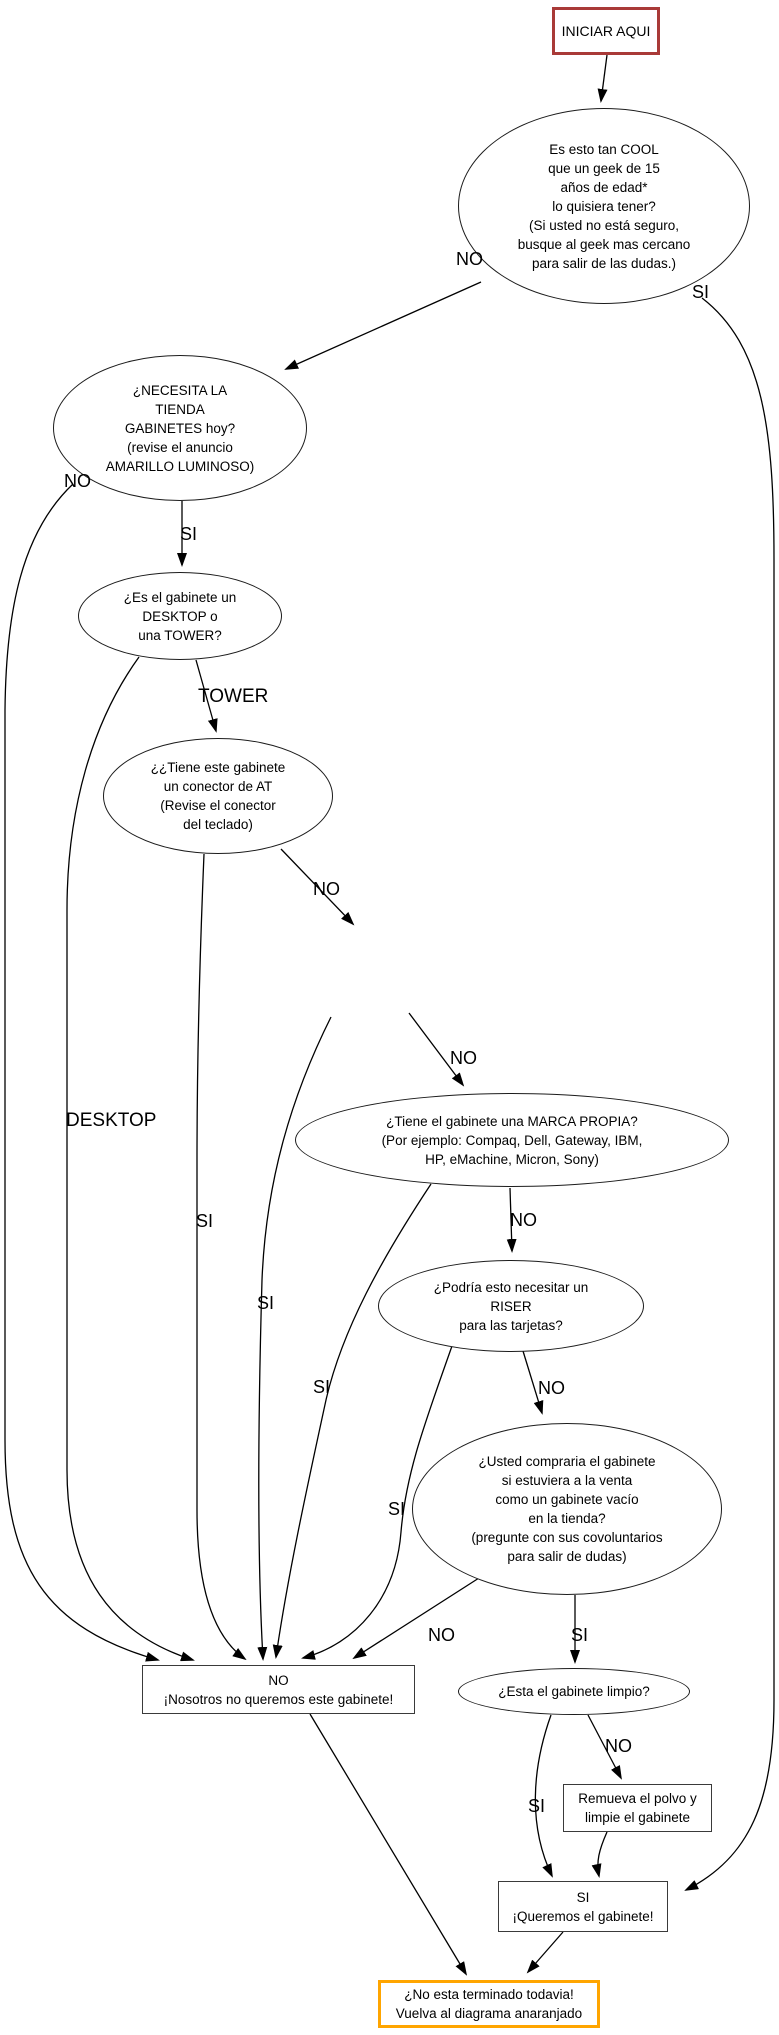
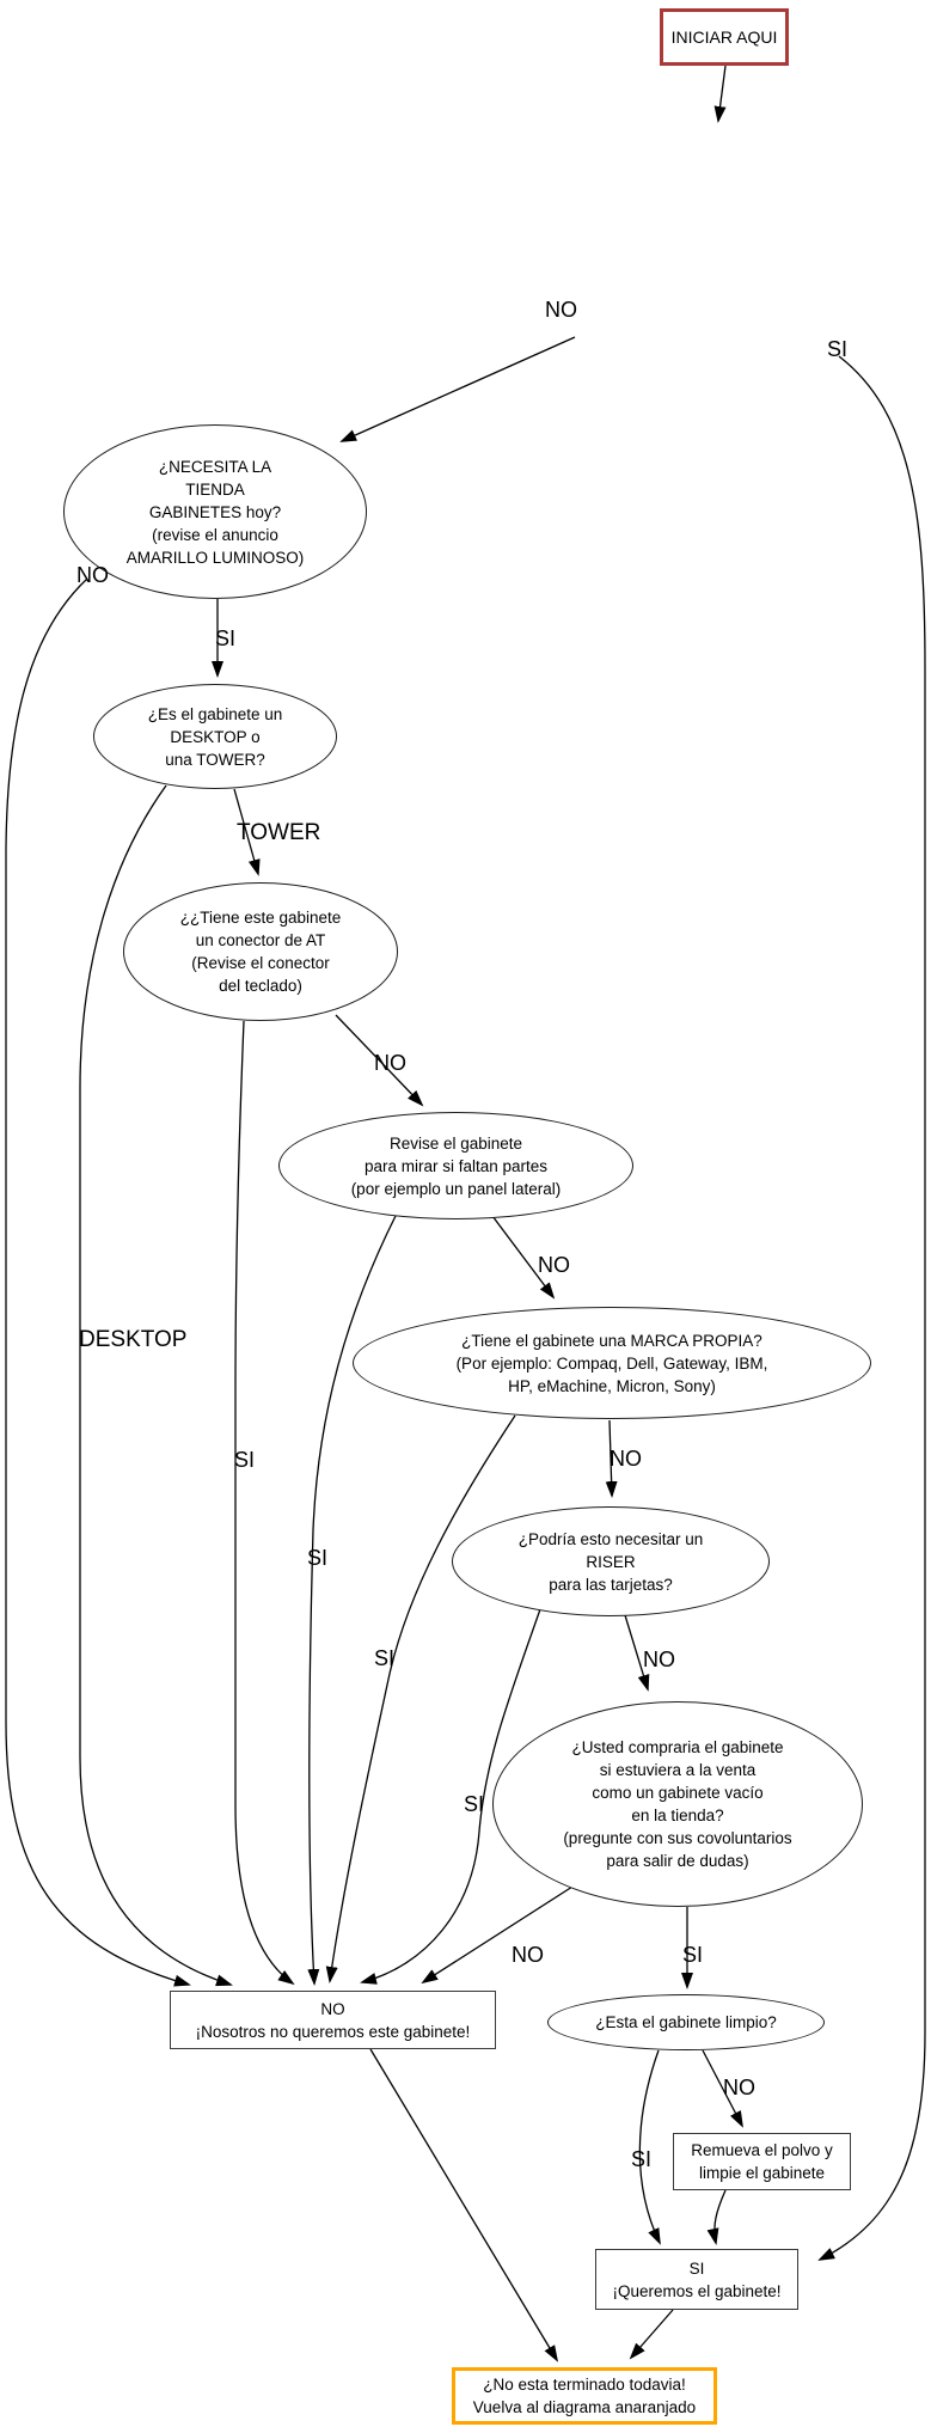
  INICIAR AQUI
- Es esto tan COOL
- que un geek de 15
- años de edad*
- lo quisiera tener?
- (Si usted no está seguro,
- busque al geek mas cercano
- para salir de las dudas.)
  ¿NECESITA LA
  TIENDA
  GABINETES hoy?
  (revise el anuncio
  AMARILLO LUMINOSO)
  ¿Es el gabinete un
  DESKTOP o
  una TOWER?
  ¿¿Tiene este gabinete
  un conector de AT
  (Revise el conector
  del teclado)
+ Revise el gabinete
+ para mirar si faltan partes
+ (por ejemplo un panel lateral)
  ¿Tiene el gabinete una MARCA PROPIA?
  (Por ejemplo: Compaq, Dell, Gateway, IBM,
  HP, eMachine, Micron, Sony)
  ¿Podría esto necesitar un
  RISER
  para las tarjetas?
  ¿Usted compraria el gabinete
  si estuviera a la venta
  como un gabinete vacío
  en la tienda?
  (pregunte con sus covoluntarios
  para salir de dudas)
  ¿Esta el gabinete limpio?
  NO
  ¡Nosotros no queremos este gabinete!
  Remueva el polvo y
  limpie el gabinete
  SI
  ¡Queremos el gabinete!
  ¿No esta terminado todavia!
  Vuelva al diagrama anaranjado
  NO
  SI
  NO
  SI
  TOWER
  DESKTOP
  NO
  SI
  NO
  SI
  NO
  SI
  NO
  SI
  NO
  SI
  NO
  SI
